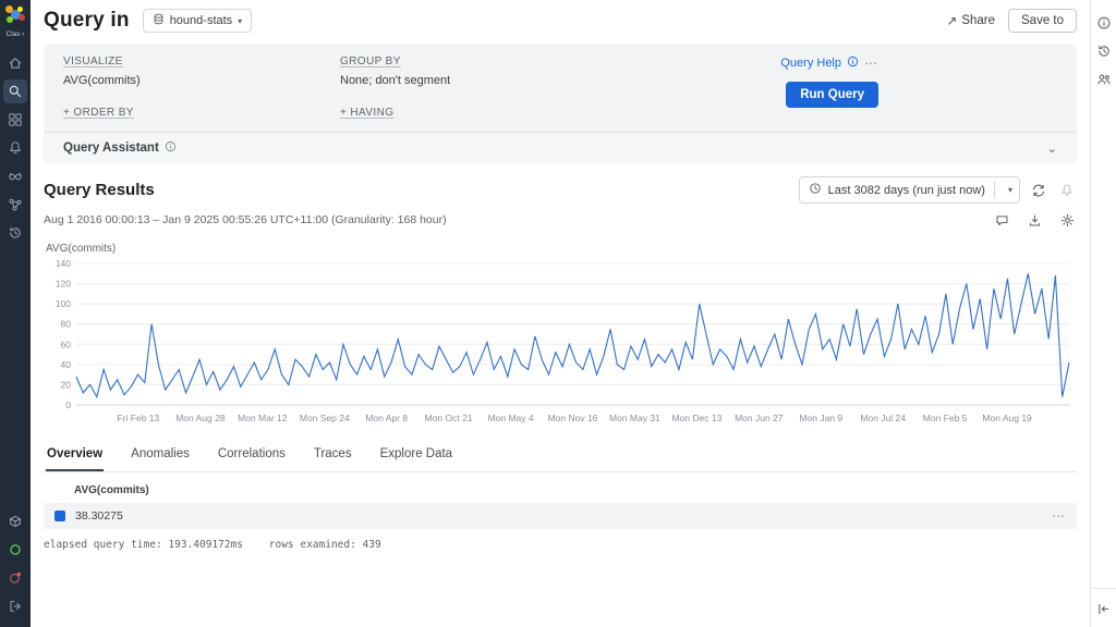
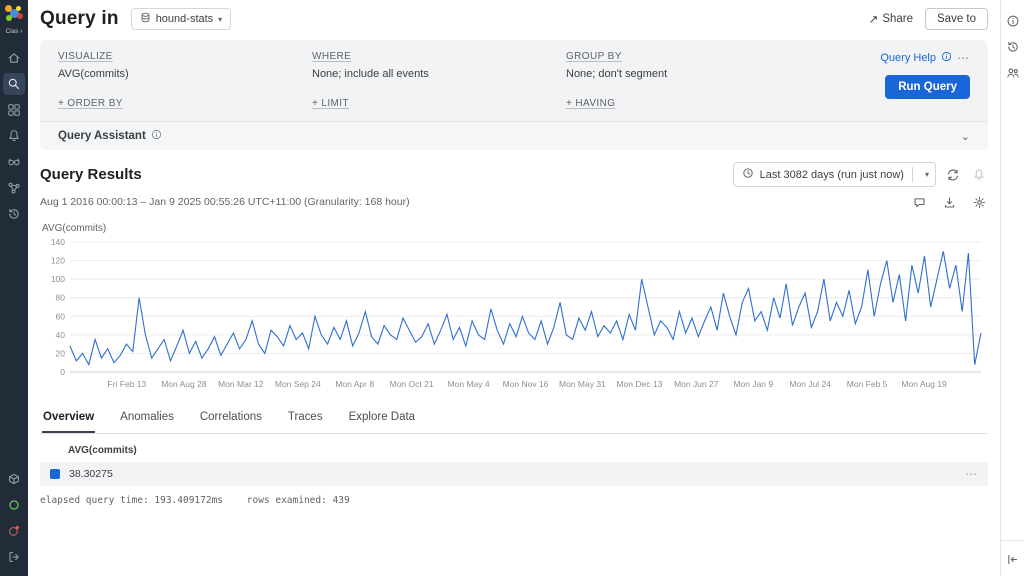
  Query in
  hound-stats
  ▾
  ↗
  Share
  Save to
  VISUALIZE
  AVG(commits)
  + ORDER BY
+ WHERE
+ None; include all events
+ + LIMIT
  GROUP BY
  None; don't segment
  + HAVING
  Query Help
  ⋯
  Run Query
  Query Assistant
  ⌄
  Query Results
  Last 3082 days (run just now)
  ▾
  Aug 1 2016 00:00:13 – Jan 9 2025 00:55:26 UTC+11:00 (Granularity: 168 hour)
  AVG(commits)
  0
  20
  40
  60
  80
  100
  120
  140
  Fri Feb 13
  Mon Aug 28
  Mon Mar 12
  Mon Sep 24
  Mon Apr 8
  Mon Oct 21
  Mon May 4
  Mon Nov 16
  Mon May 31
  Mon Dec 13
  Mon Jun 27
  Mon Jan 9
  Mon Jul 24
  Mon Feb 5
  Mon Aug 19
  Overview
  Anomalies
  Correlations
  Traces
  Explore Data
  AVG(commits)
  38.30275
  ⋯
  elapsed query time: 193.409172ms rows examined: 439
